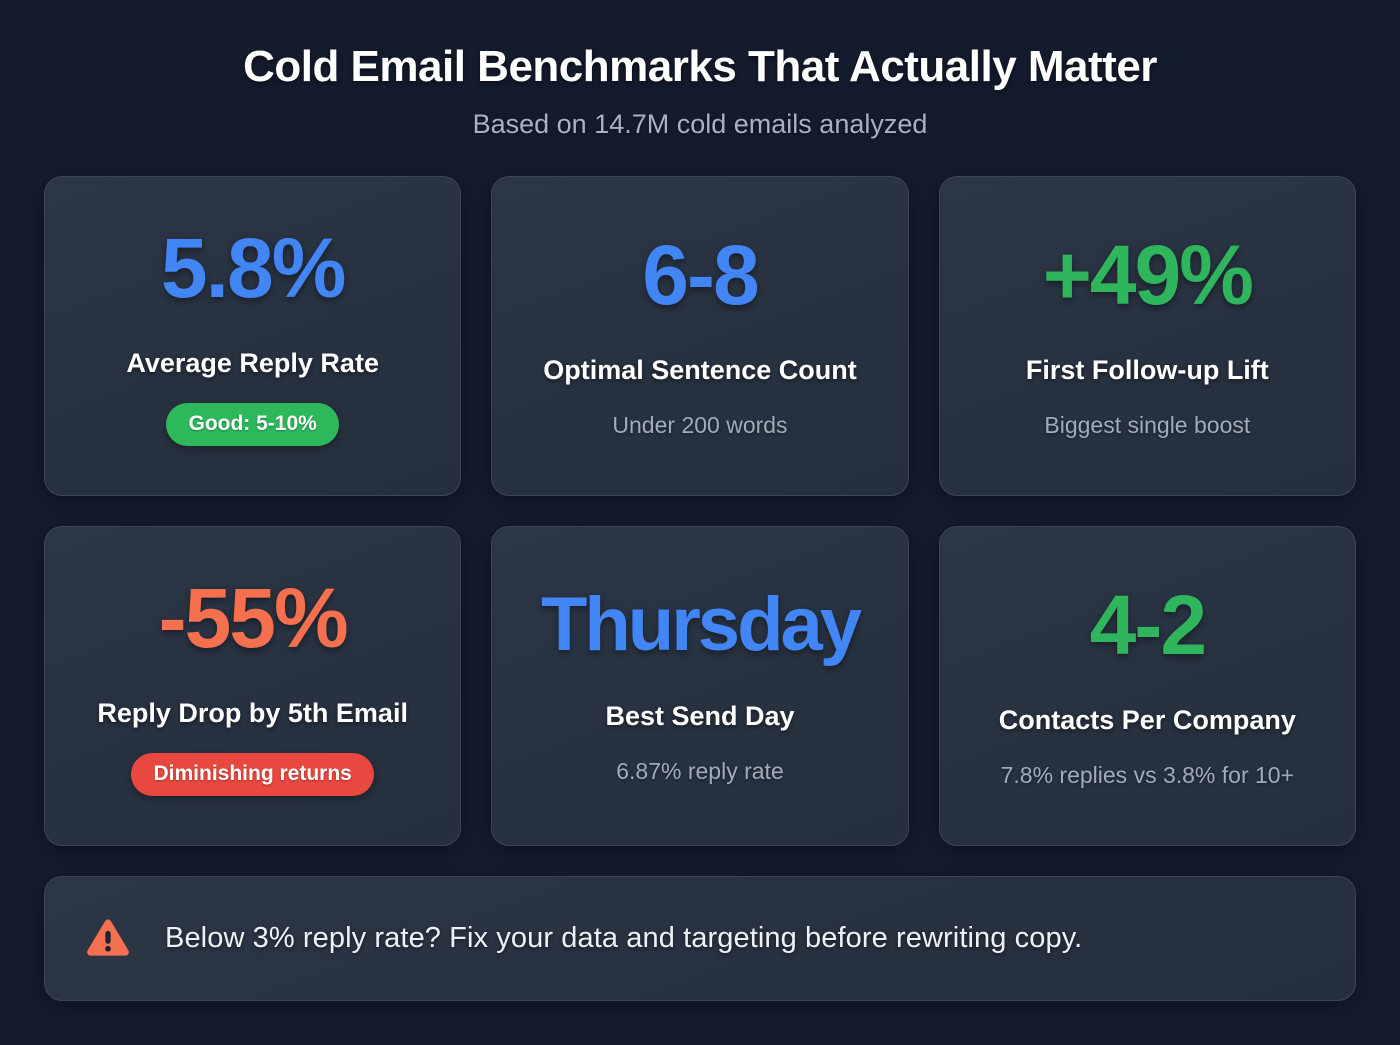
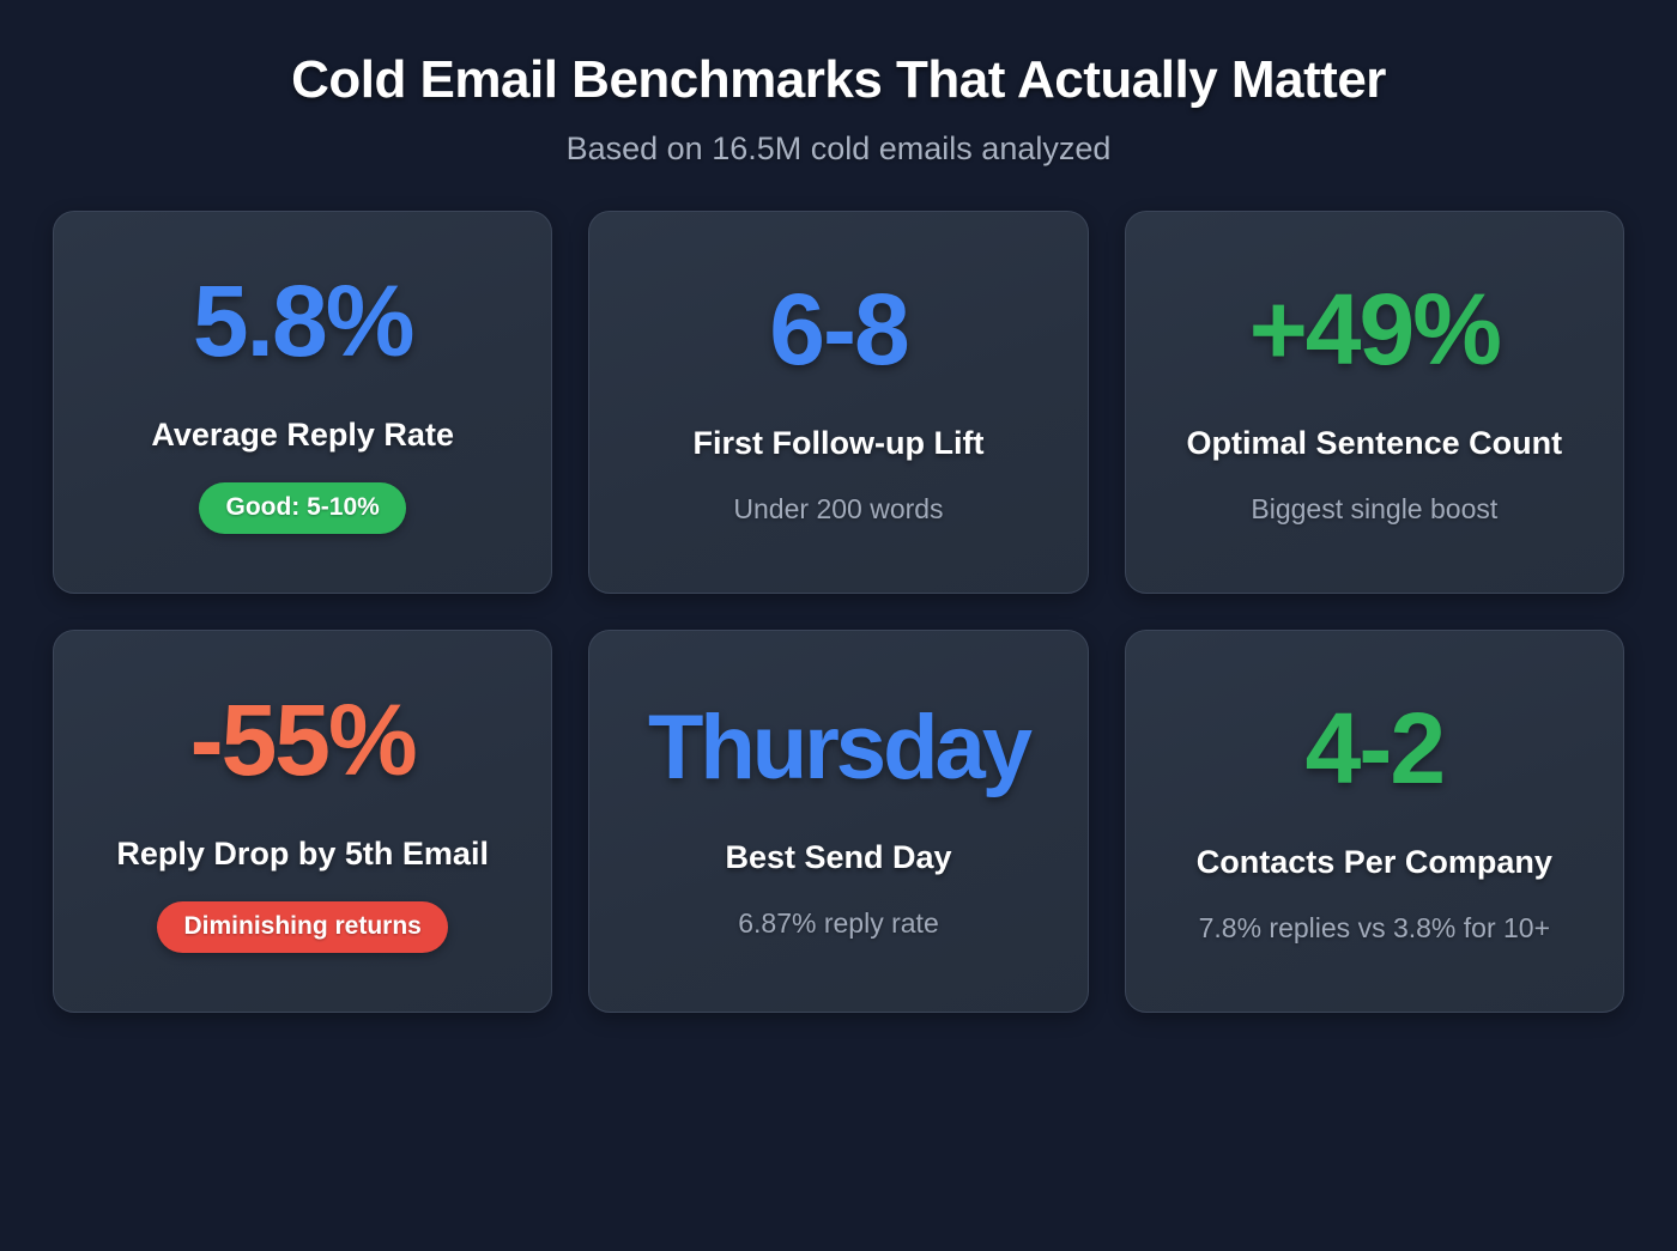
  Cold Email Benchmarks That Actually Matter
- Based on 14.7M cold emails analyzed
+ Based on 16.5M cold emails analyzed
  5.8%
  Average Reply Rate
  Good: 5-10%
  6-8
- Optimal Sentence Count
+ First Follow-up Lift
  Under 200 words
  +49%
- First Follow-up Lift
+ Optimal Sentence Count
  Biggest single boost
  -55%
  Reply Drop by 5th Email
  Diminishing returns
  Thursday
  Best Send Day
  6.87% reply rate
  4-2
  Contacts Per Company
  7.8% replies vs 3.8% for 10+
- Below 3% reply rate? Fix your data and targeting before rewriting copy.
